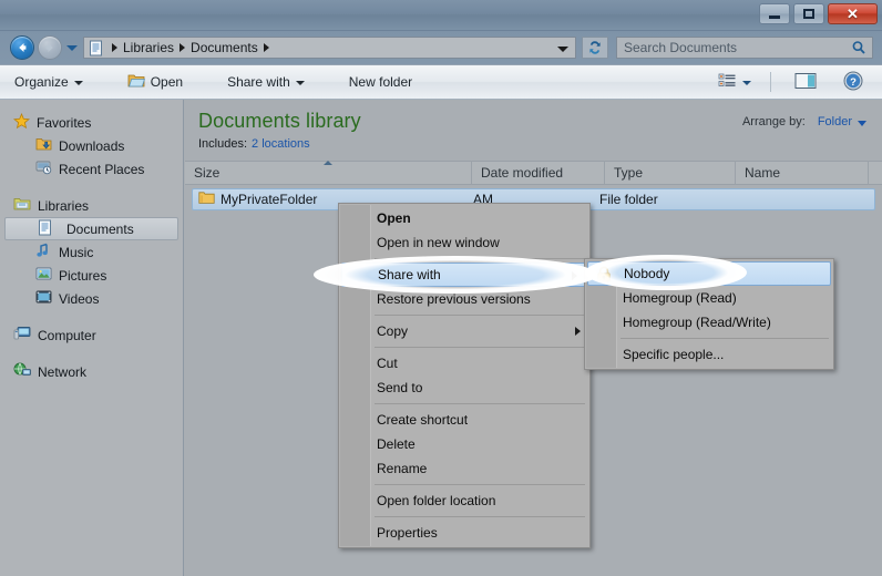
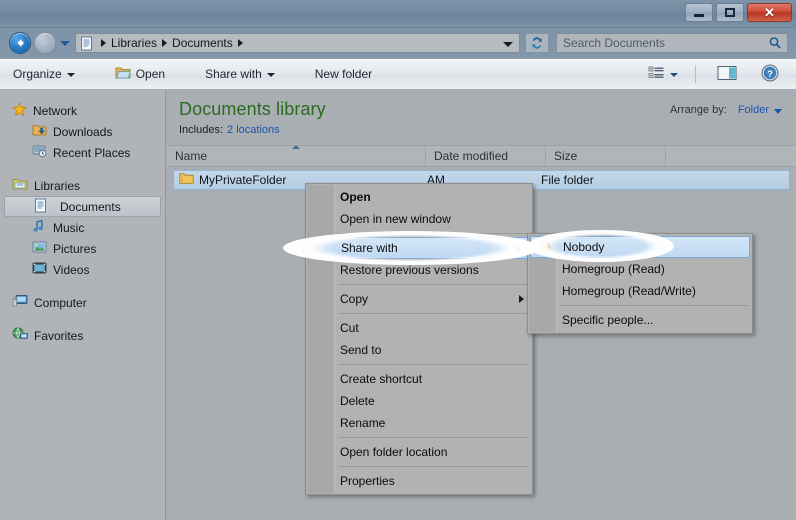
  ✕
  Libraries
  Documents
  Search Documents
  Organize
  Open
  Share with
  New folder
  ?
- Favorites
+ Network
  Downloads
  Recent Places
  Libraries
  Documents
  Music
  Pictures
  Videos
  Computer
- Network
+ Favorites
  Documents library
  Includes: 2 locations
  Arrange by:
  Folder
- Size
+ Name
  Date modified
- Type
- Name
+ Size
  MyPrivateFolder
  AM
  File folder
  Open
  Open in new window
  Restore previous versions
  Copy
  Cut
  Send to
  Create shortcut
  Delete
  Rename
  Open folder location
  Properties
  Homegroup (Read)
  Homegroup (Read/Write)
  Specific people...
